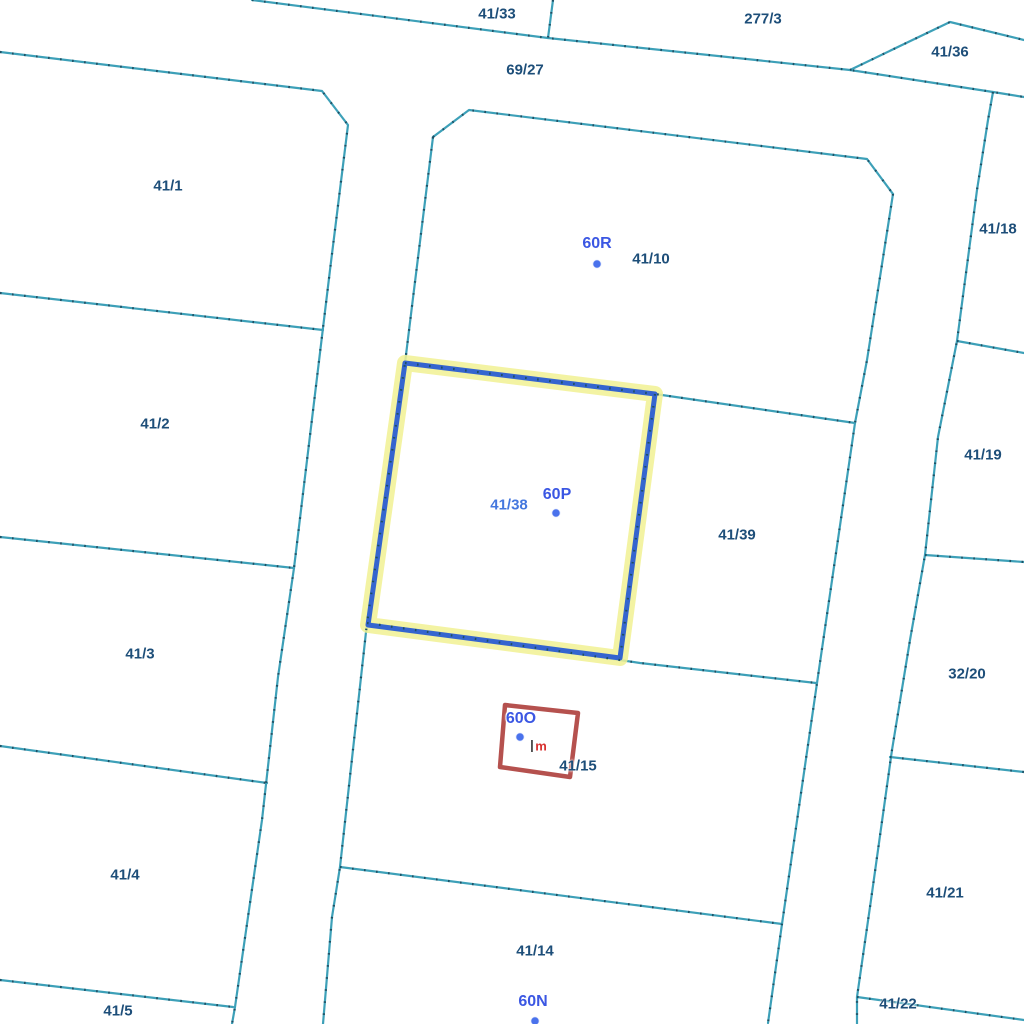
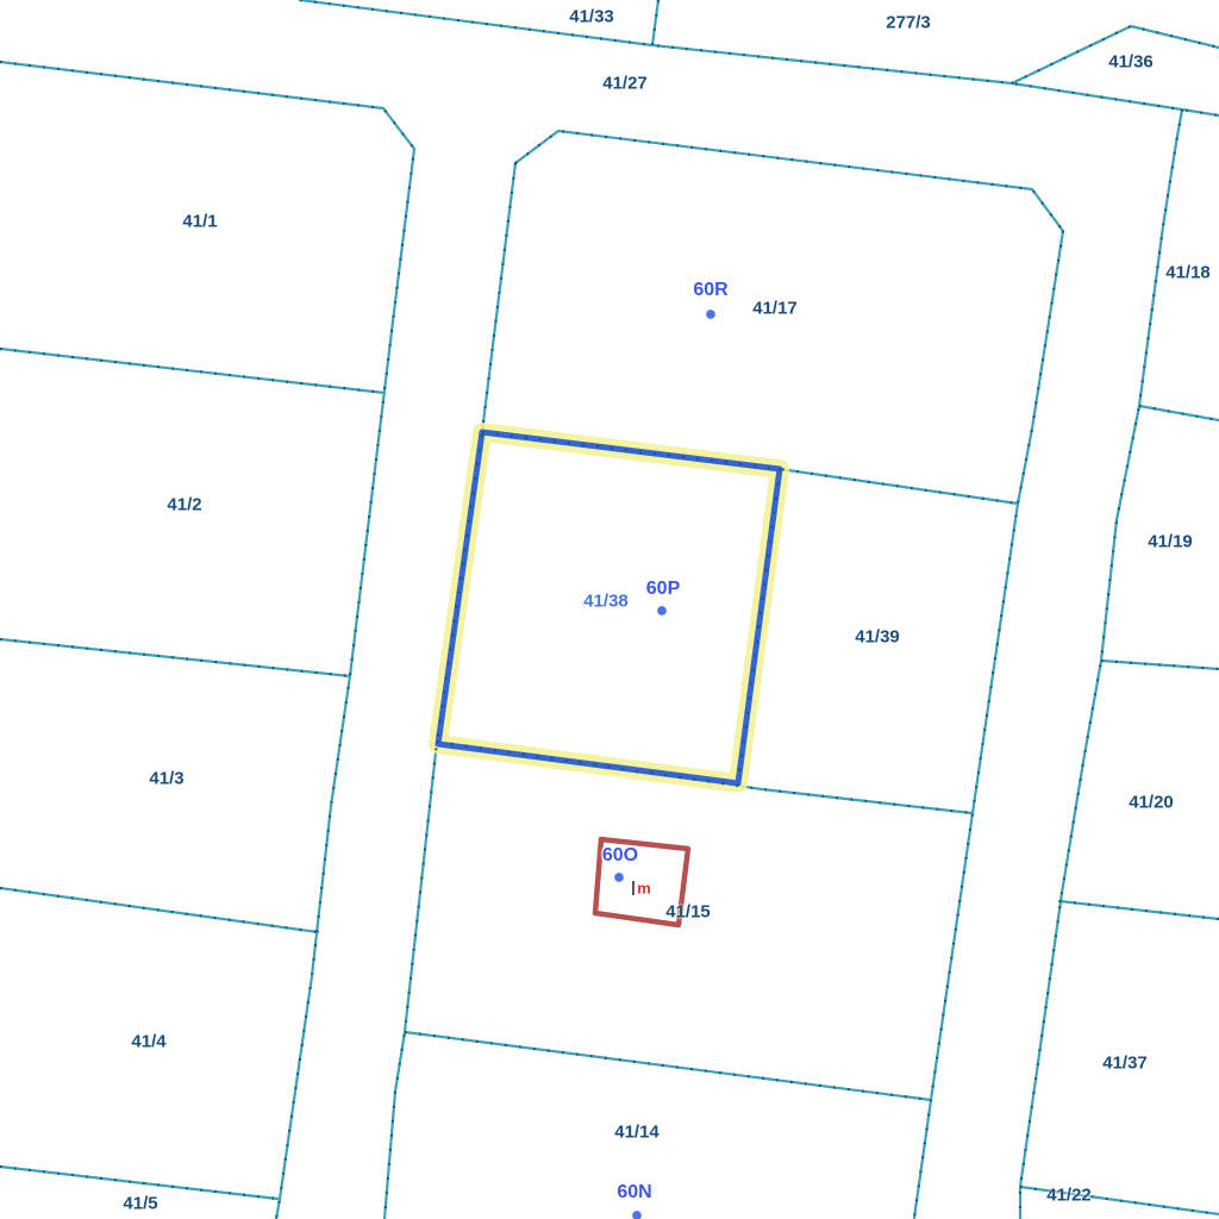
  41/33
  277/3
  41/36
- 69/27
+ 41/27
  41/1
  60R
- 41/10
+ 41/17
  41/18
  41/2
  41/19
  41/38
  60P
  41/39
  41/3
- 32/20
+ 41/20
  60O
  |
  m
  41/15
  41/4
- 41/21
+ 41/37
  41/14
  60N
  41/5
  41/22
